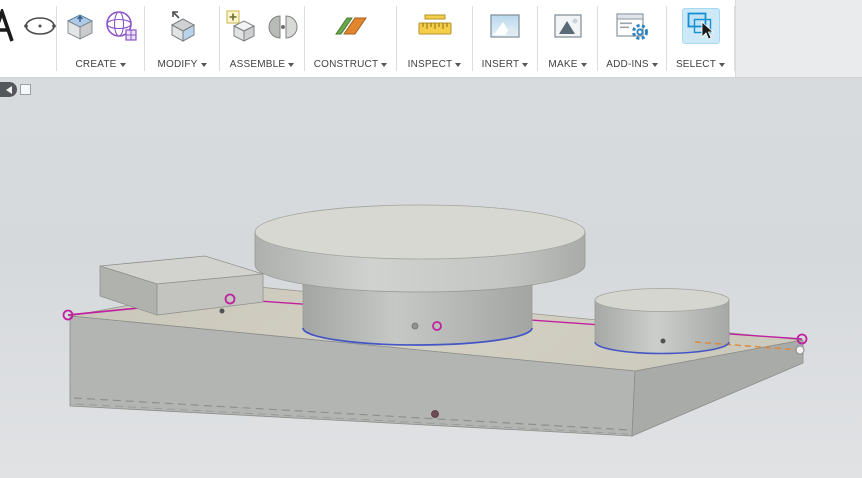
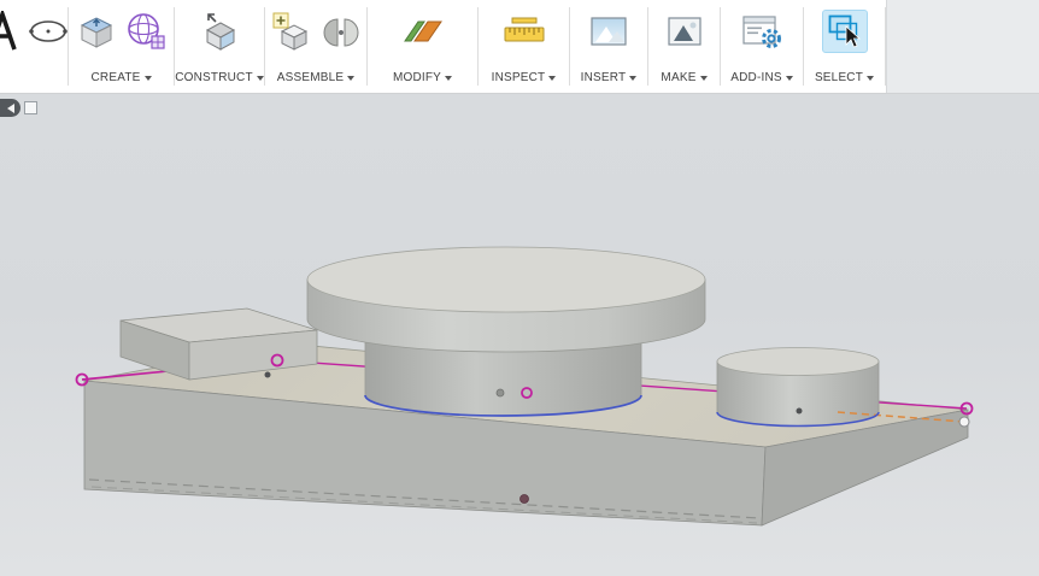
  CREATE
- MODIFY
+ CONSTRUCT
  ASSEMBLE
- CONSTRUCT
+ MODIFY
  INSPECT
  INSERT
  MAKE
  ADD-INS
  SELECT
